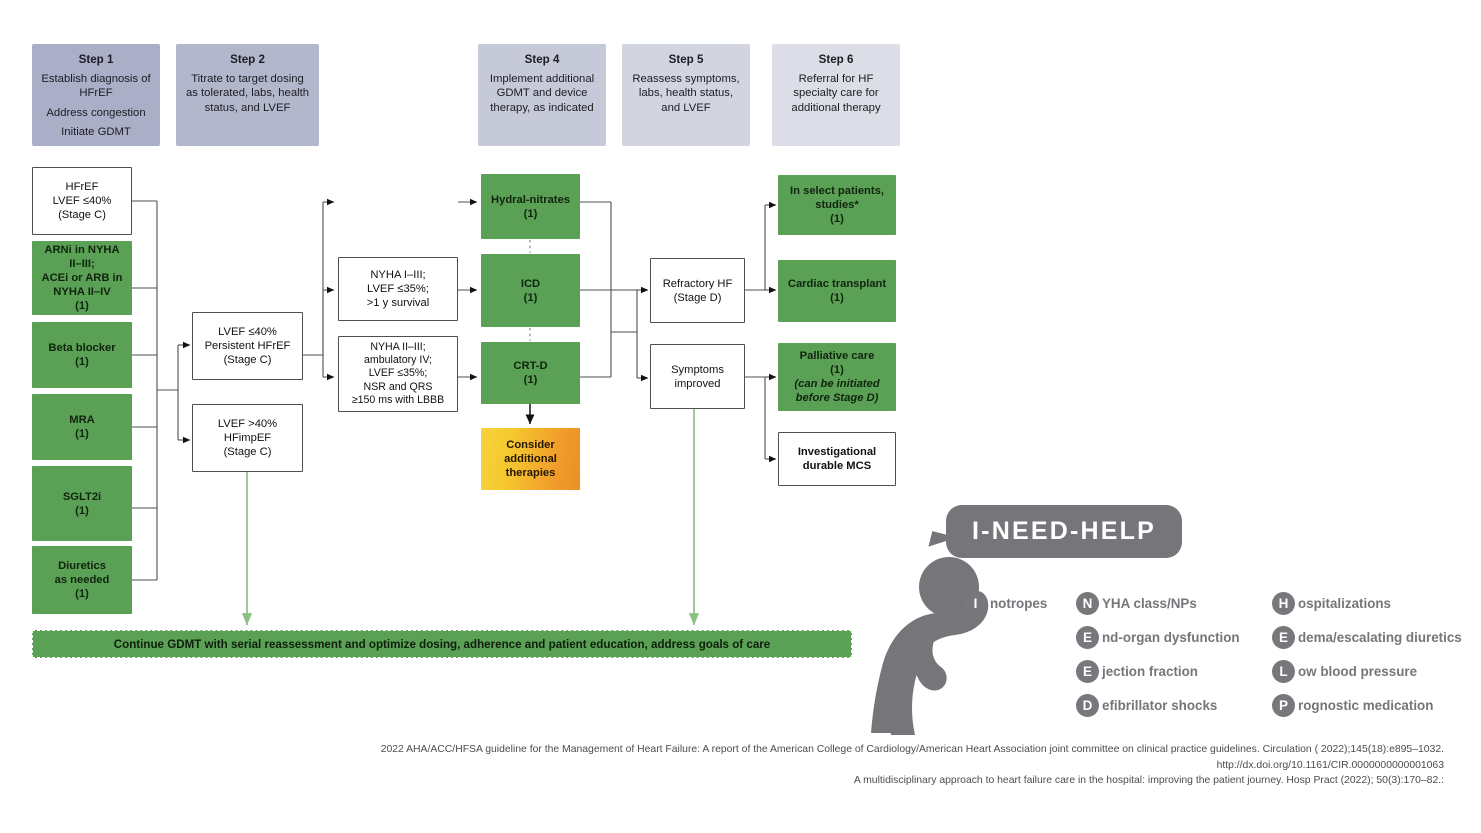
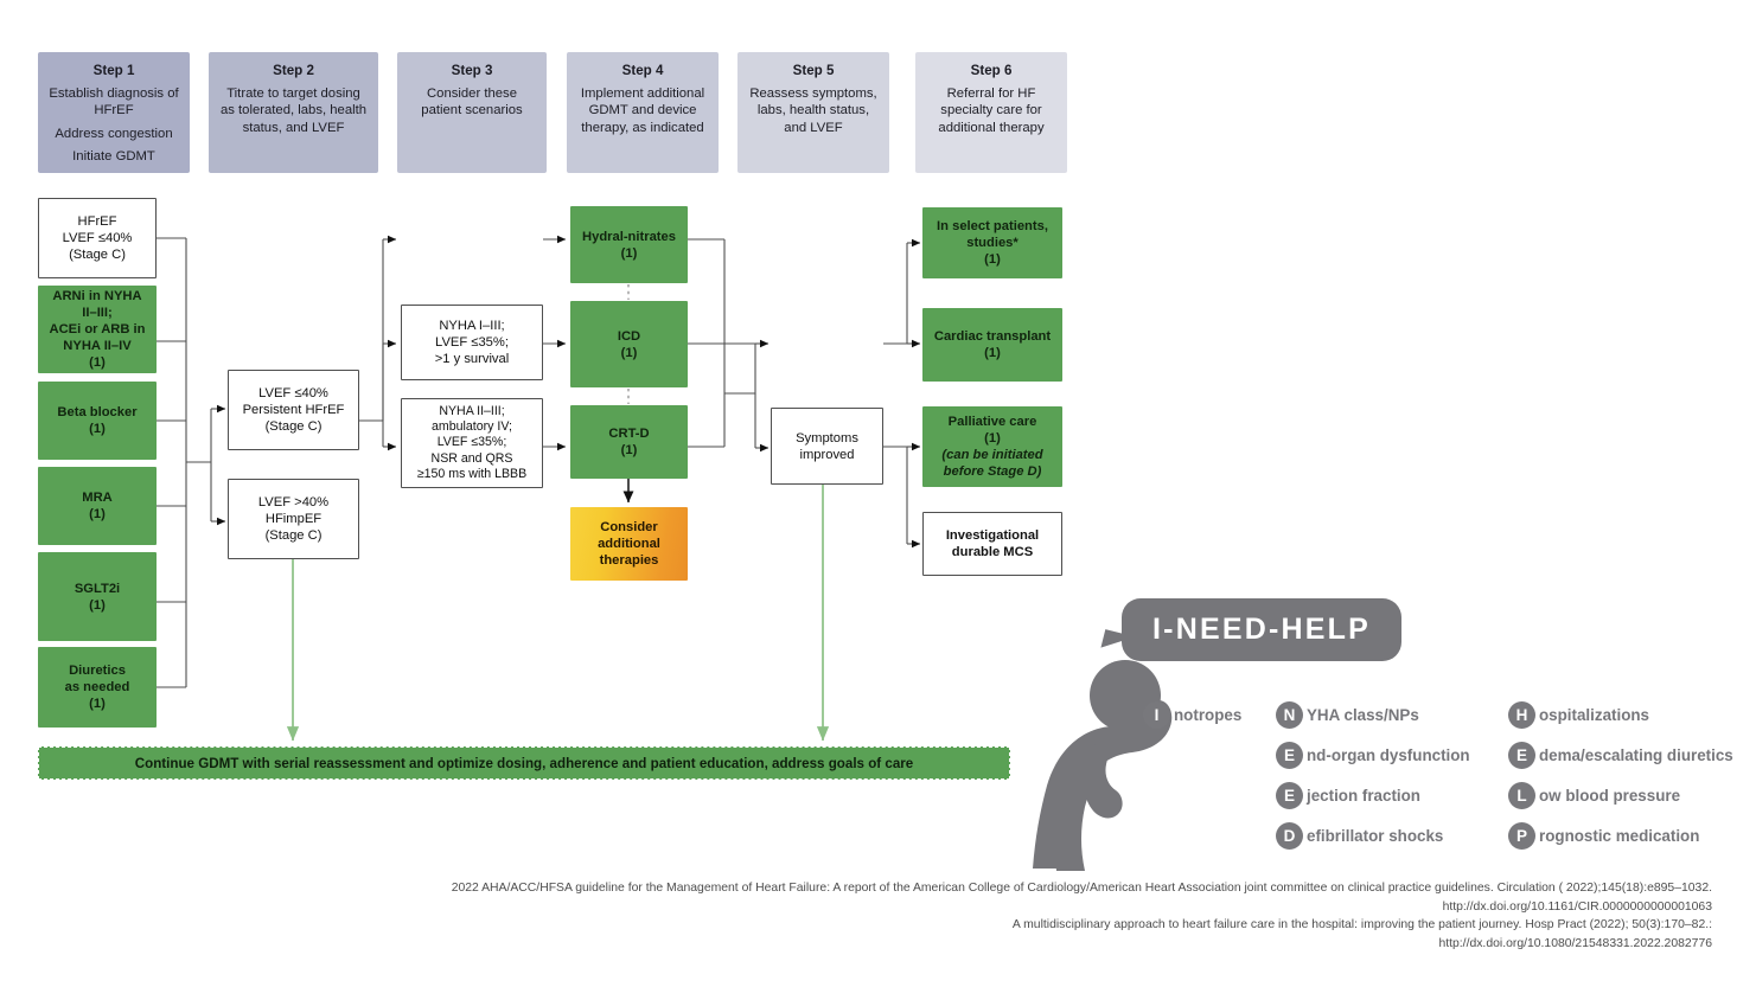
  Step 1
  Establish diagnosis of HFrEF
  Address congestion
  Initiate GDMT
  Step 2
  Titrate to target dosing as tolerated, labs, health status, and LVEF
+ Step 3
+ Consider these patient scenarios
  Step 4
  Implement additional GDMT and device therapy, as indicated
  Step 5
  Reassess symptoms, labs, health status, and LVEF
  Step 6
  Referral for HF specialty care for additional therapy
  HFrEF
  LVEF ≤40%
  (Stage C)
  ARNi in NYHA
  II–III;
  ACEi or ARB in
  NYHA II–IV
  (1)
  Beta blocker
  (1)
  MRA
  (1)
  SGLT2i
  (1)
  Diuretics
  as needed
  (1)
  LVEF ≤40%
  Persistent HFrEF
  (Stage C)
  LVEF >40%
  HFimpEF
  (Stage C)
  NYHA I–III;
  LVEF ≤35%;
  >1 y survival
  NYHA II–III;
  ambulatory IV;
  LVEF ≤35%;
  NSR and QRS
  ≥150 ms with LBBB
  Hydral-nitrates
  (1)
  ICD
  (1)
  CRT-D
  (1)
  Consider
  additional
  therapies
- Refractory HF
- (Stage D)
  Symptoms
  improved
  In select patients,
  studies*
  (1)
  Cardiac transplant
  (1)
  Palliative care
  (1)
  (can be initiated
  before Stage D)
  Investigational
  durable MCS
  Continue GDMT with serial reassessment and optimize dosing, adherence and patient education, address goals of care
  I-NEED-HELP
  I
  notropes
  N
  YHA class/NPs
  E
  nd-organ dysfunction
  E
  jection fraction
  D
  efibrillator shocks
  H
  ospitalizations
  E
  dema/escalating diuretics
  L
  ow blood pressure
  P
  rognostic medication
  2022 AHA/ACC/HFSA guideline for the Management of Heart Failure: A report of the American College of Cardiology/American Heart Association joint committee on clinical practice guidelines. Circulation ( 2022);145(18):e895–1032.
  http://dx.doi.org/10.1161/CIR.0000000000001063
  A multidisciplinary approach to heart failure care in the hospital: improving the patient journey. Hosp Pract (2022); 50(3):170–82.:
+ http://dx.doi.org/10.1080/21548331.2022.2082776
